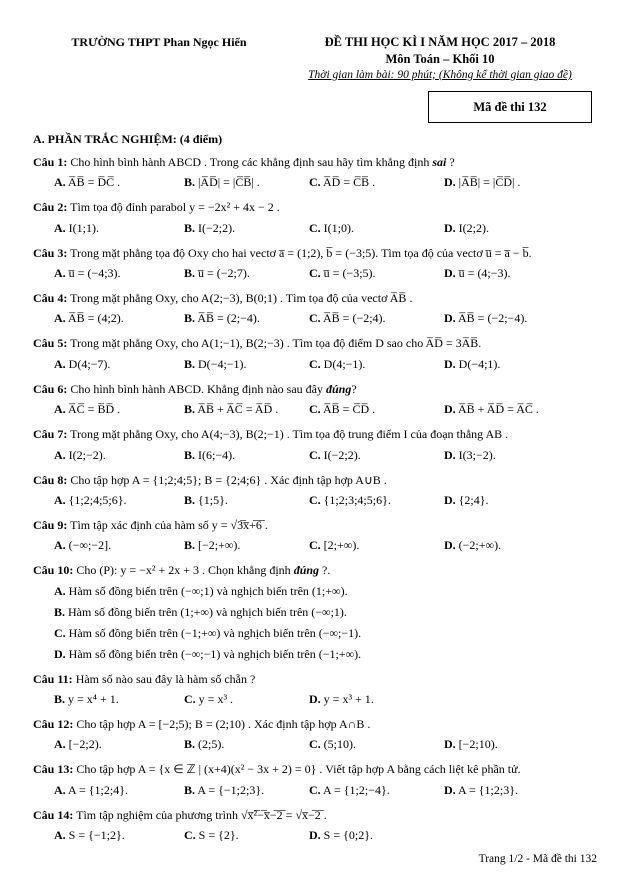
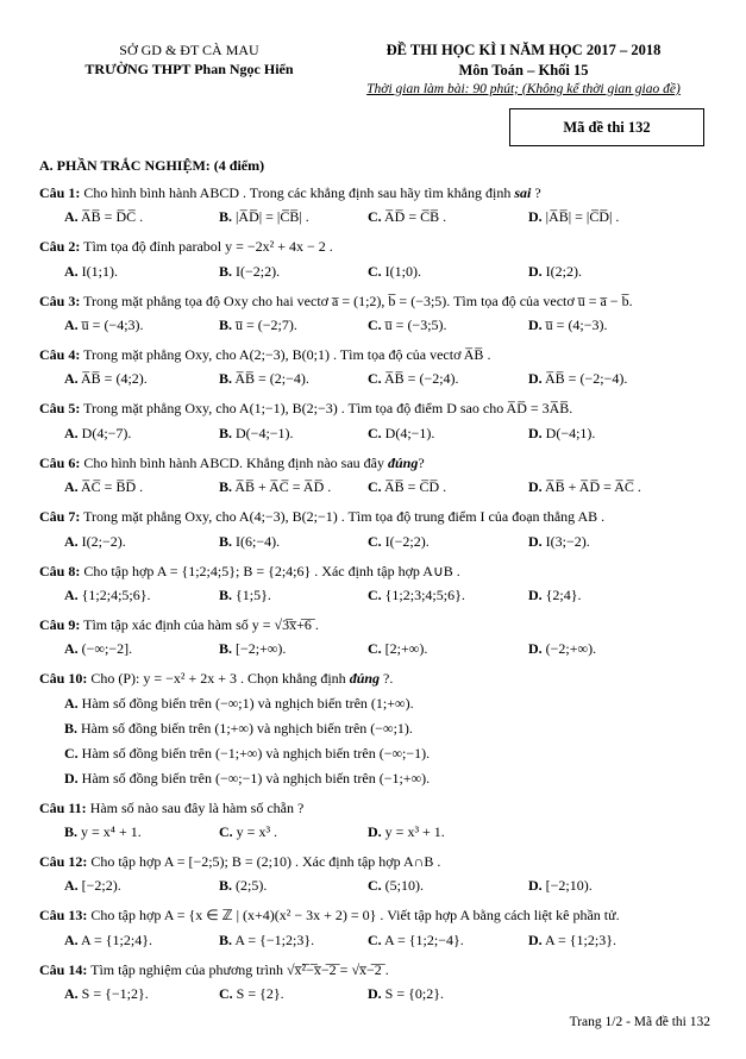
+ SỞ GD & ĐT CÀ MAU
  TRƯỜNG THPT Phan Ngọc Hiển
  ĐỀ THI HỌC KÌ I NĂM HỌC 2017 – 2018
- Môn Toán – Khối 10
+ Môn Toán – Khối 15
  Thời gian làm bài: 90 phút; (Không kể thời gian giao đề)
  Mã đề thi 132
  A. PHẦN TRẮC NGHIỆM: (4 điểm)
  Câu 1: Cho hình bình hành ABCD . Trong các khẳng định sau hãy tìm khẳng định sai ?
  A. A̅B̅ = D̅C̅ .
  B. |A̅D̅| = |C̅B̅| .
  C. A̅D̅ = C̅B̅ .
  D. |A̅B̅| = |C̅D̅| .
  Câu 2: Tìm tọa độ đỉnh parabol y = −2x² + 4x − 2 .
  A. I(1;1).
  B. I(−2;2).
  C. I(1;0).
  D. I(2;2).
  Câu 3: Trong mặt phẳng tọa độ Oxy cho hai vectơ a̅ = (1;2), b̅ = (−3;5). Tìm tọa độ của vectơ u̅ = a̅ − b̅.
  A. u̅ = (−4;3).
  B. u̅ = (−2;7).
  C. u̅ = (−3;5).
  D. u̅ = (4;−3).
  Câu 4: Trong mặt phẳng Oxy, cho A(2;−3), B(0;1) . Tìm tọa độ của vectơ A̅B̅ .
  A. A̅B̅ = (4;2).
  B. A̅B̅ = (2;−4).
  C. A̅B̅ = (−2;4).
  D. A̅B̅ = (−2;−4).
  Câu 5: Trong mặt phẳng Oxy, cho A(1;−1), B(2;−3) . Tìm tọa độ điểm D sao cho A̅D̅ = 3A̅B̅.
  A. D(4;−7).
  B. D(−4;−1).
  C. D(4;−1).
  D. D(−4;1).
  Câu 6: Cho hình bình hành ABCD. Khẳng định nào sau đây đúng?
  A. A̅C̅ = B̅D̅ .
  B. A̅B̅ + A̅C̅ = A̅D̅ .
  C. A̅B̅ = C̅D̅ .
  D. A̅B̅ + A̅D̅ = A̅C̅ .
  Câu 7: Trong mặt phẳng Oxy, cho A(4;−3), B(2;−1) . Tìm tọa độ trung điểm I của đoạn thẳng AB .
  A. I(2;−2).
  B. I(6;−4).
  C. I(−2;2).
  D. I(3;−2).
  Câu 8: Cho tập hợp A = {1;2;4;5}; B = {2;4;6} . Xác định tập hợp A∪B .
  A. {1;2;4;5;6}.
  B. {1;5}.
  C. {1;2;3;4;5;6}.
  D. {2;4}.
  Câu 9: Tìm tập xác định của hàm số y = √3̅x̅+̅6̅ .
  A. (−∞;−2].
  B. [−2;+∞).
  C. [2;+∞).
  D. (−2;+∞).
  Câu 10: Cho (P): y = −x² + 2x + 3 . Chọn khẳng định đúng ?.
  A. Hàm số đồng biến trên (−∞;1) và nghịch biến trên (1;+∞).
  B. Hàm số đồng biến trên (1;+∞) và nghịch biến trên (−∞;1).
  C. Hàm số đồng biến trên (−1;+∞) và nghịch biến trên (−∞;−1).
  D. Hàm số đồng biến trên (−∞;−1) và nghịch biến trên (−1;+∞).
  Câu 11: Hàm số nào sau đây là hàm số chẵn ?
  B. y = x⁴ + 1.
  C. y = x³ .
  D. y = x³ + 1.
  Câu 12: Cho tập hợp A = [−2;5); B = (2;10) . Xác định tập hợp A∩B .
  A. [−2;2).
  B. (2;5).
  C. (5;10).
  D. [−2;10).
  Câu 13: Cho tập hợp A = {x ∈ ℤ | (x+4)(x² − 3x + 2) = 0} . Viết tập hợp A bằng cách liệt kê phần tử.
  A. A = {1;2;4}.
  B. A = {−1;2;3}.
  C. A = {1;2;−4}.
  D. A = {1;2;3}.
  Câu 14: Tìm tập nghiệm của phương trình √x̅²̅−̅x̅−̅2̅ = √x̅−̅2̅ .
  A. S = {−1;2}.
  C. S = {2}.
  D. S = {0;2}.
  Trang 1/2 - Mã đề thi 132
